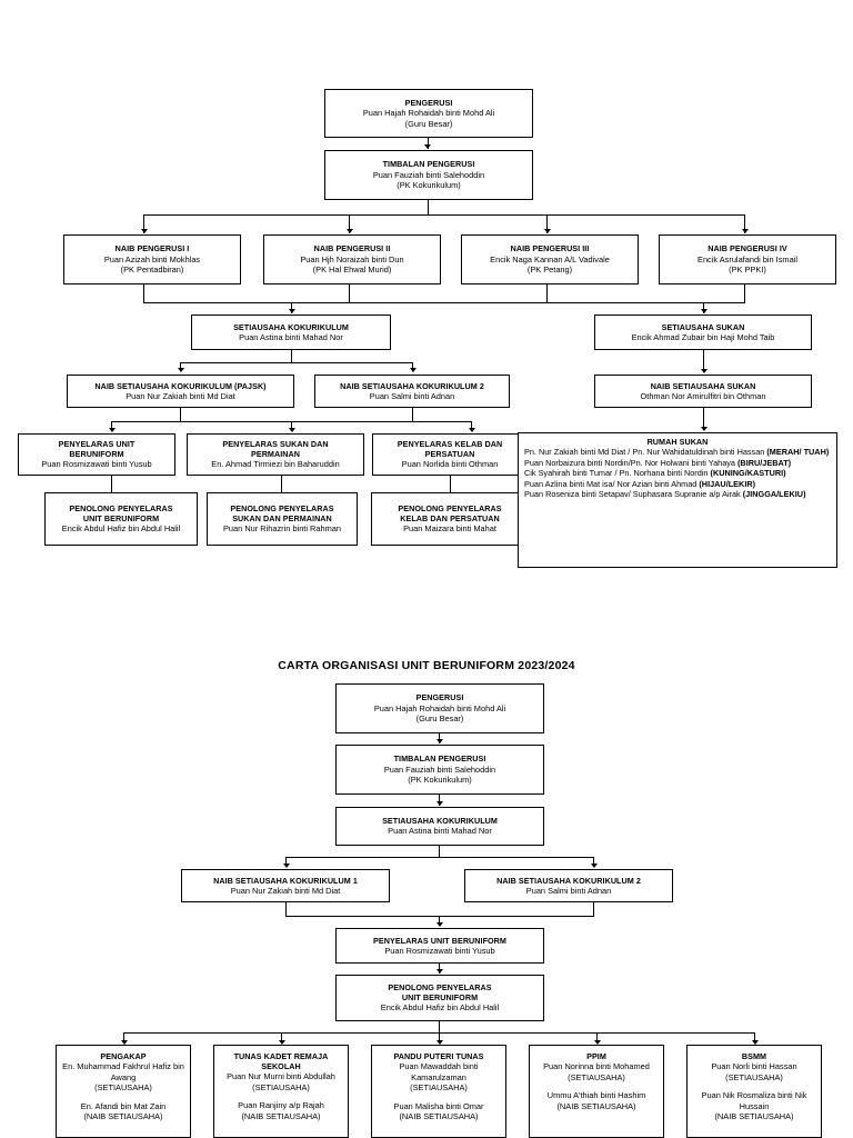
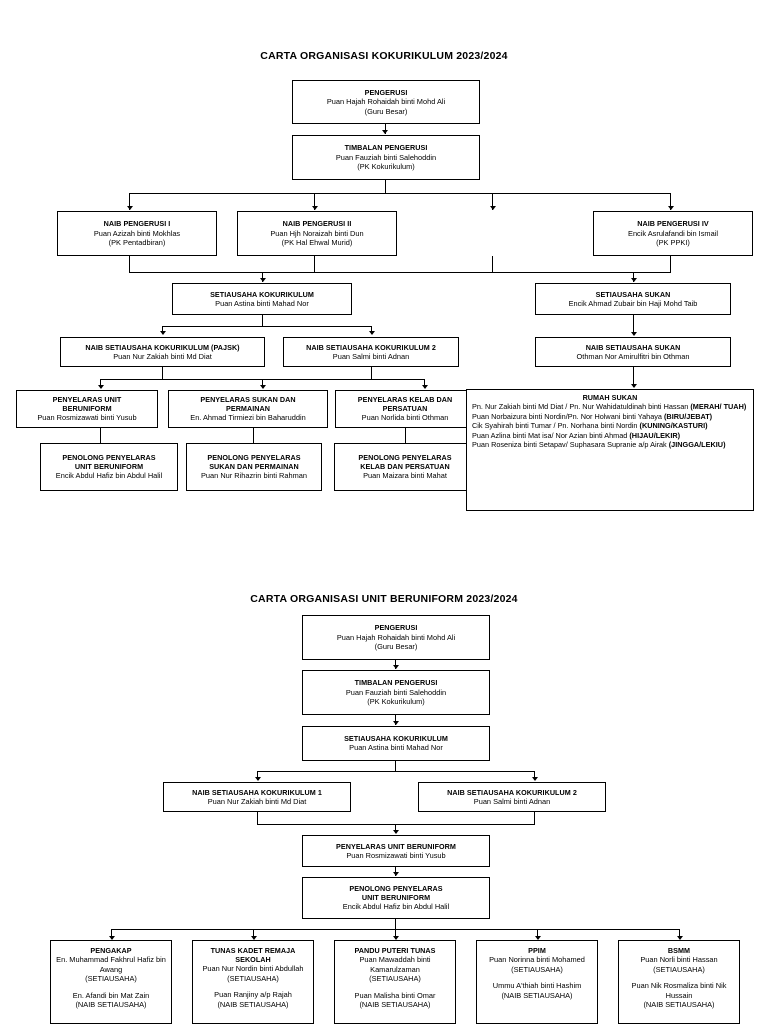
+ CARTA ORGANISASI KOKURIKULUM 2023/2024
  PENGERUSI
  Puan Hajah Rohaidah binti Mohd Ali
  (Guru Besar)
  TIMBALAN PENGERUSI
  Puan Fauziah binti Salehoddin
  (PK Kokurikulum)
  NAIB PENGERUSI I
  Puan Azizah binti Mokhlas
  (PK Pentadbiran)
  NAIB PENGERUSI II
  Puan Hjh Noraizah binti Dun
  (PK Hal Ehwal Murid)
- NAIB PENGERUSI III
- Encik Naga Kannan A/L Vadivale
- (PK Petang)
  NAIB PENGERUSI IV
  Encik Asrulafandi bin Ismail
  (PK PPKI)
  SETIAUSAHA KOKURIKULUM
  Puan Astina binti Mahad Nor
  SETIAUSAHA SUKAN
  Encik Ahmad Zubair bin Haji Mohd Taib
  NAIB SETIAUSAHA KOKURIKULUM (PAJSK)
  Puan Nur Zakiah binti Md Diat
  NAIB SETIAUSAHA KOKURIKULUM 2
  Puan Salmi binti Adnan
  NAIB SETIAUSAHA SUKAN
  Othman Nor Amirulfitri bin Othman
  PENYELARAS UNIT
  BERUNIFORM
  Puan Rosmizawati binti Yusub
  PENYELARAS SUKAN DAN
  PERMAINAN
  En. Ahmad Tirmiezi bin Baharuddin
  PENYELARAS KELAB DAN
  PERSATUAN
  Puan Norlida binti Othman
  PENOLONG PENYELARAS
  UNIT BERUNIFORM
  Encik Abdul Hafiz bin Abdul Halil
  PENOLONG PENYELARAS
  SUKAN DAN PERMAINAN
  Puan Nur Rihazrin binti Rahman
  PENOLONG PENYELARAS
  KELAB DAN PERSATUAN
  Puan Maizara binti Mahat
  RUMAH SUKAN
  Pn. Nur Zakiah binti Md Diat / Pn. Nur Wahidatuldinah binti Hassan (MERAH/ TUAH)
  Puan Norbaizura binti Nordin/Pn. Nor Holwani binti Yahaya (BIRU/JEBAT)
  Cik Syahirah binti Tumar / Pn. Norhana binti Nordin (KUNING/KASTURI)
  Puan Azlina binti Mat isa/ Nor Azian binti Ahmad (HIJAU/LEKIR)
  Puan Roseniza binti Setapav/ Suphasara Supranie a/p Airak (JINGGA/LEKIU)
  CARTA ORGANISASI UNIT BERUNIFORM 2023/2024
  PENGERUSI
  Puan Hajah Rohaidah binti Mohd Ali
  (Guru Besar)
  TIMBALAN PENGERUSI
  Puan Fauziah binti Salehoddin
  (PK Kokurikulum)
  SETIAUSAHA KOKURIKULUM
  Puan Astina binti Mahad Nor
  NAIB SETIAUSAHA KOKURIKULUM 1
  Puan Nur Zakiah binti Md Diat
  NAIB SETIAUSAHA KOKURIKULUM 2
  Puan Salmi binti Adnan
  PENYELARAS UNIT BERUNIFORM
  Puan Rosmizawati binti Yusub
  PENOLONG PENYELARAS
  UNIT BERUNIFORM
  Encik Abdul Hafiz bin Abdul Halil
  PENGAKAP
  En. Muhammad Fakhrul Hafiz bin Awang
  (SETIAUSAHA)
  En. Afandi bin Mat Zain
  (NAIB SETIAUSAHA)
  TUNAS KADET REMAJA
  SEKOLAH
- Puan Nur Murni binti Abdullah
+ Puan Nur Nordin binti Abdullah
  (SETIAUSAHA)
  Puan Ranjiny a/p Rajah
  (NAIB SETIAUSAHA)
  PANDU PUTERI TUNAS
  Puan Mawaddah binti Kamarulzaman
  (SETIAUSAHA)
  Puan Malisha binti Omar
  (NAIB SETIAUSAHA)
  PPIM
  Puan Norinna binti Mohamed
  (SETIAUSAHA)
  Ummu A'thiah binti Hashim
  (NAIB SETIAUSAHA)
  BSMM
  Puan Norli binti Hassan
  (SETIAUSAHA)
  Puan Nik Rosmaliza binti Nik Hussain
  (NAIB SETIAUSAHA)
